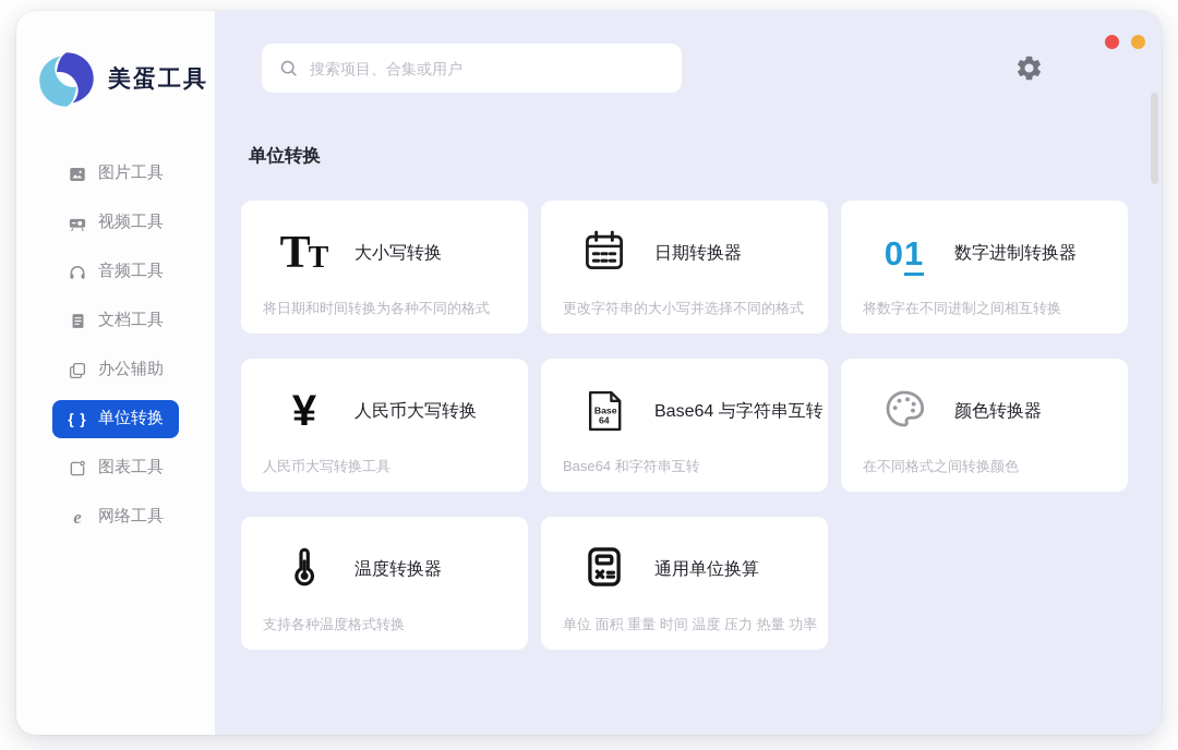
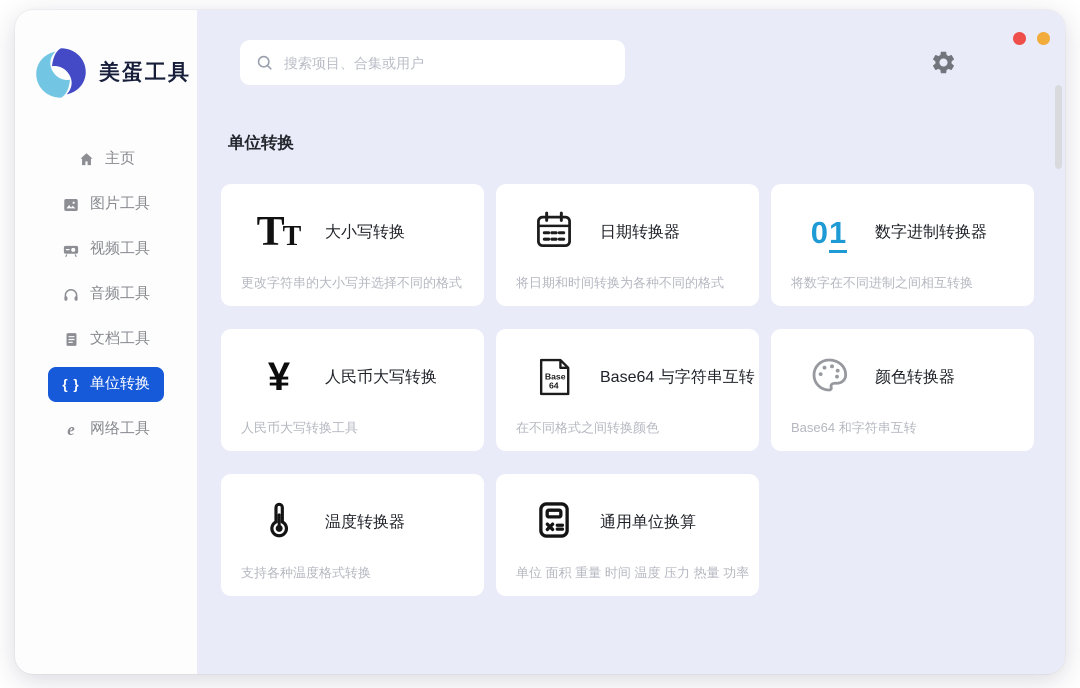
  美蛋工具
+ 主页
  图片工具
  视频工具
  音频工具
  文档工具
- 办公辅助
  { }
  单位转换
- 图表工具
  e
  网络工具
  搜索项目、合集或用户
  单位转换
  T
  T
  大小写转换
- 将日期和时间转换为各种不同的格式
+ 更改字符串的大小写并选择不同的格式
  日期转换器
- 更改字符串的大小写并选择不同的格式
+ 将日期和时间转换为各种不同的格式
  01
  数字进制转换器
  将数字在不同进制之间相互转换
  ¥
  人民币大写转换
  人民币大写转换工具
  Base
  64
  Base64 与字符串互转
- Base64 和字符串互转
+ 在不同格式之间转换颜色
  颜色转换器
- 在不同格式之间转换颜色
+ Base64 和字符串互转
  温度转换器
  支持各种温度格式转换
  通用单位换算
  单位 面积 重量 时间 温度 压力 热量 功率
